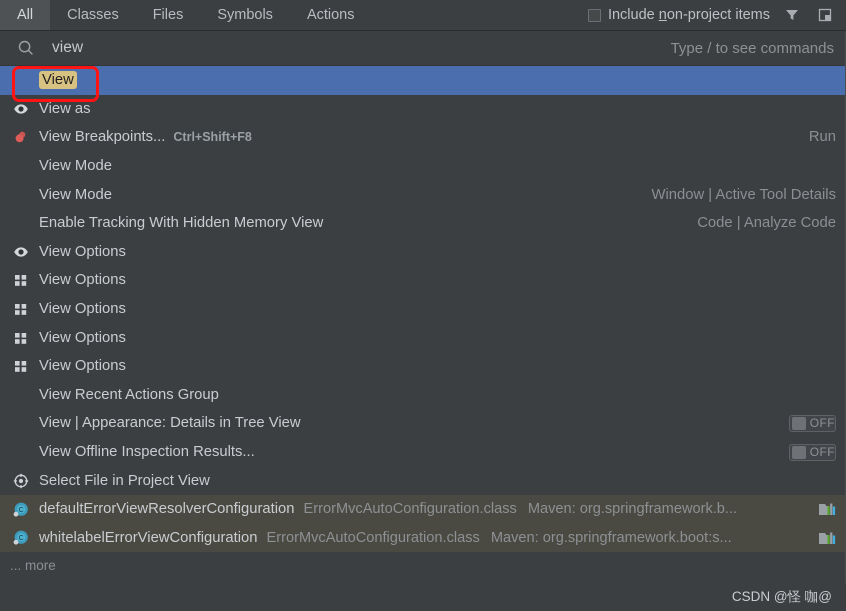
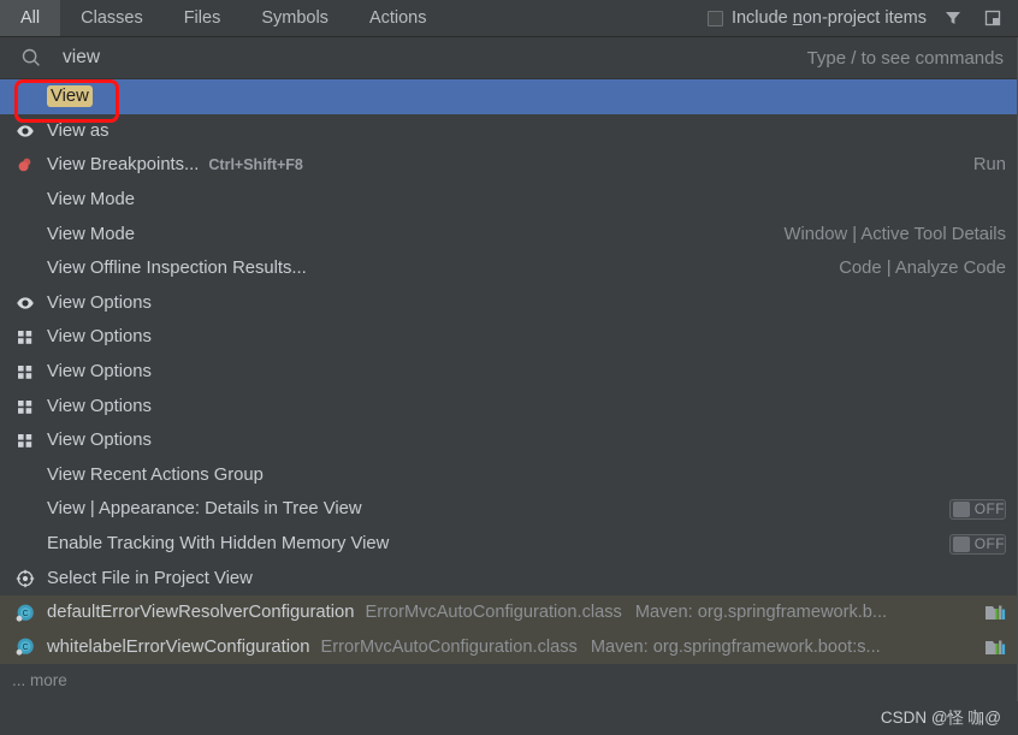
  All
  Classes
  Files
  Symbols
  Actions
  Include non-project items
  view
  Type / to see commands
  View
  View as
  View Breakpoints...
  Ctrl+Shift+F8
  Run
  View Mode
  View Mode
  Window | Active Tool Details
- Enable Tracking With Hidden Memory View
+ View Offline Inspection Results...
  Code | Analyze Code
  View Options
  View Options
  View Options
  View Options
  View Options
  View Recent Actions Group
  View | Appearance: Details in Tree View
  OFF
- View Offline Inspection Results...
+ Enable Tracking With Hidden Memory View
  OFF
  Select File in Project View
  defaultErrorViewResolverConfiguration
  ErrorMvcAutoConfiguration.class
  Maven: org.springframework.b...
  whitelabelErrorViewConfiguration
  ErrorMvcAutoConfiguration.class
  Maven: org.springframework.boot:s...
  ... more
  CSDN @怪 咖@
